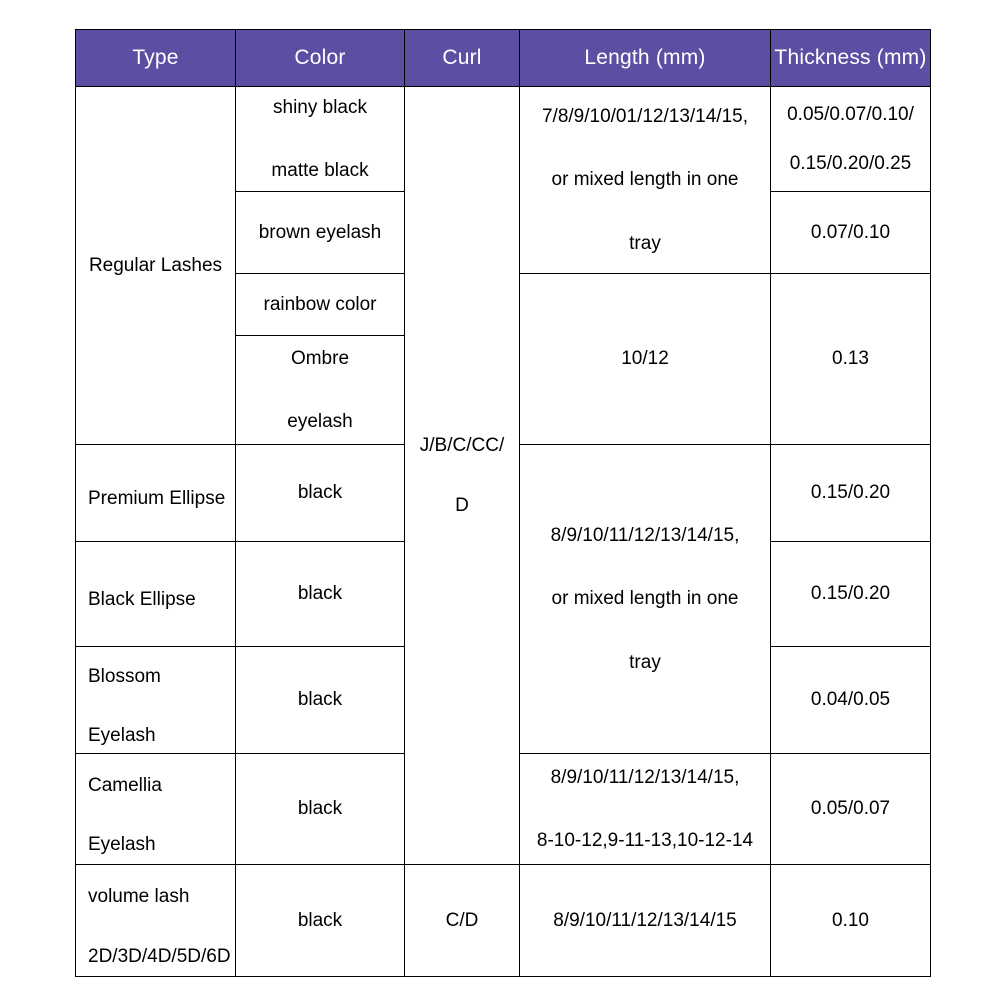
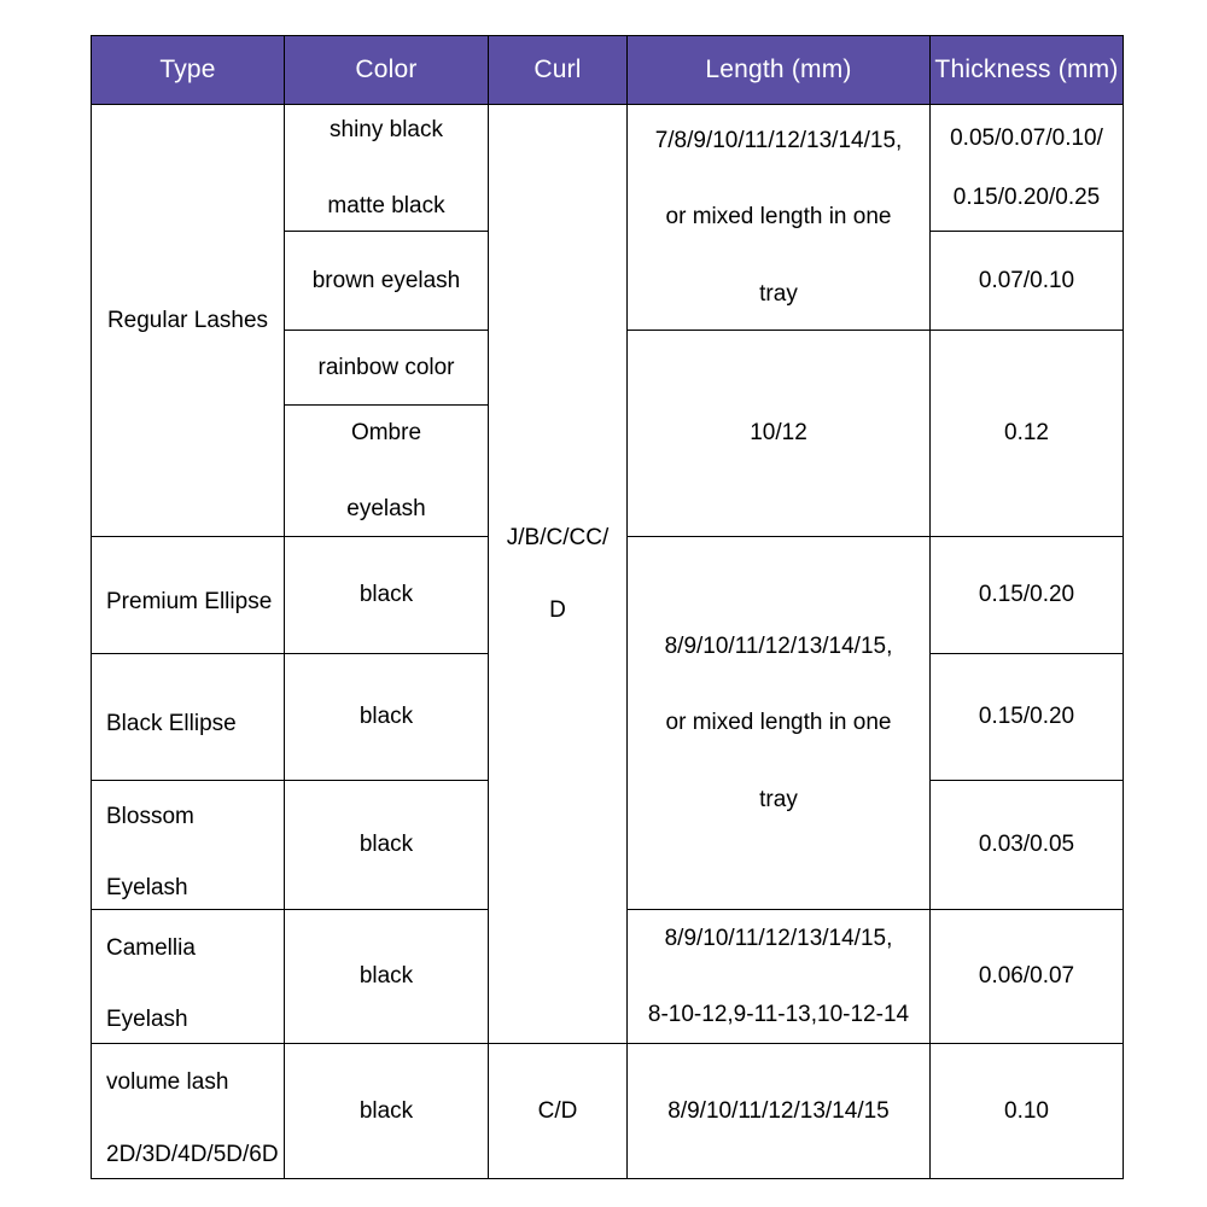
  Type	Color	Curl	Length (mm)	Thickness (mm)
- Regular Lashes	shiny black matte black	J/B/C/CC/ D	7/8/9/10/01/12/13/14/15, or mixed length in one tray	0.05/0.07/0.10/ 0.15/0.20/0.25
+ Regular Lashes	shiny black matte black	J/B/C/CC/ D	7/8/9/10/11/12/13/14/15, or mixed length in one tray	0.05/0.07/0.10/ 0.15/0.20/0.25
  brown eyelash	0.07/0.10
- rainbow color	10/12	0.13
+ rainbow color	10/12	0.12
  Ombre eyelash
  Premium Ellipse	black	8/9/10/11/12/13/14/15, or mixed length in one tray	0.15/0.20
  Black Ellipse	black	0.15/0.20
- Blossom Eyelash	black	0.04/0.05
+ Blossom Eyelash	black	0.03/0.05
- Camellia Eyelash	black	8/9/10/11/12/13/14/15, 8-10-12,9-11-13,10-12-14	0.05/0.07
+ Camellia Eyelash	black	8/9/10/11/12/13/14/15, 8-10-12,9-11-13,10-12-14	0.06/0.07
  volume lash 2D/3D/4D/5D/6D	black	C/D	8/9/10/11/12/13/14/15	0.10
